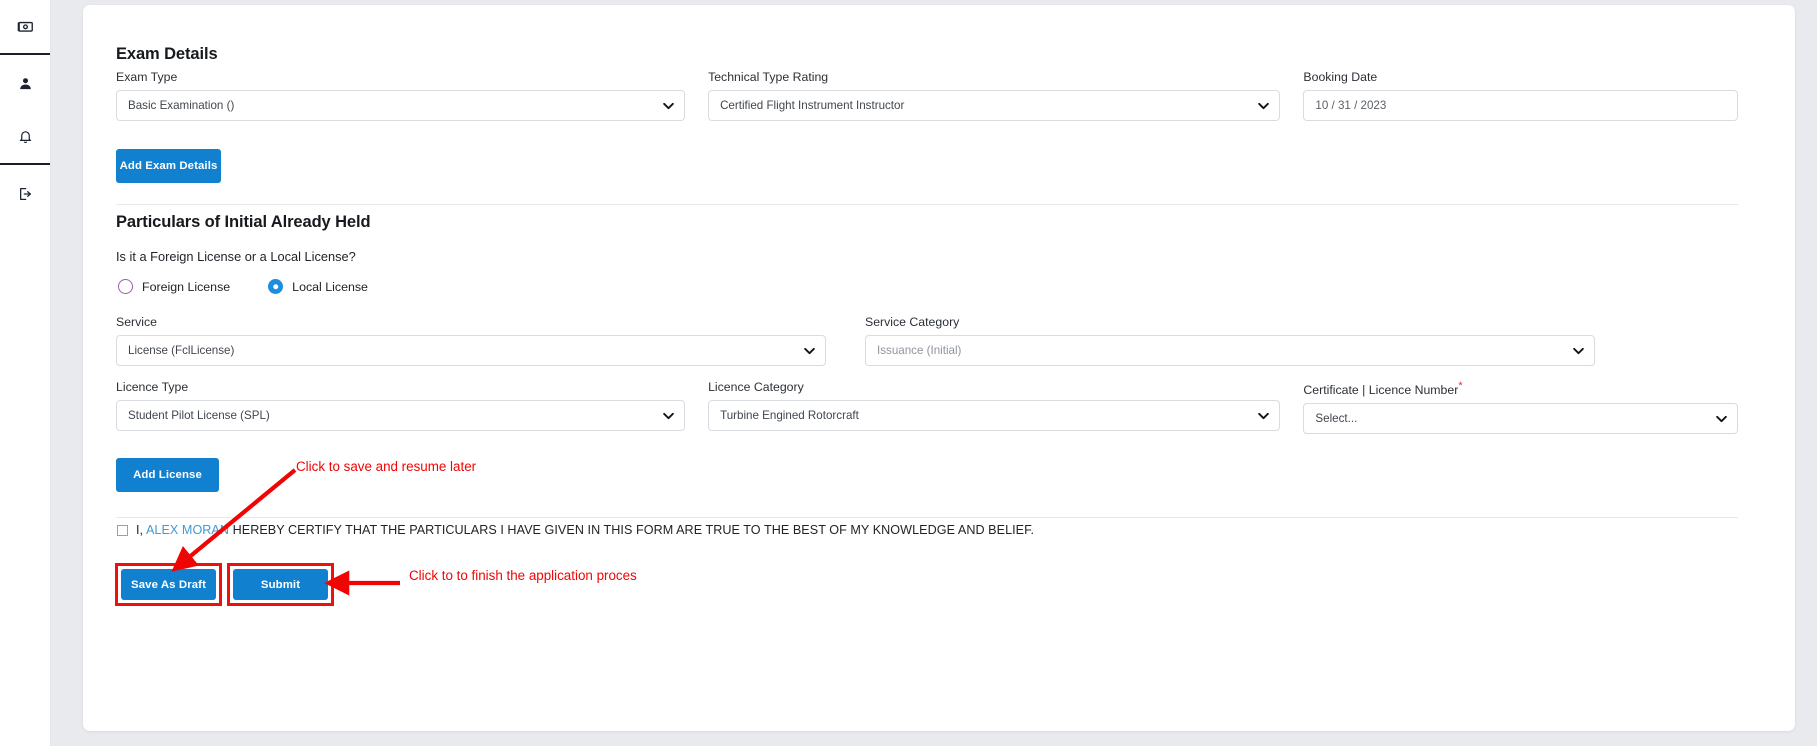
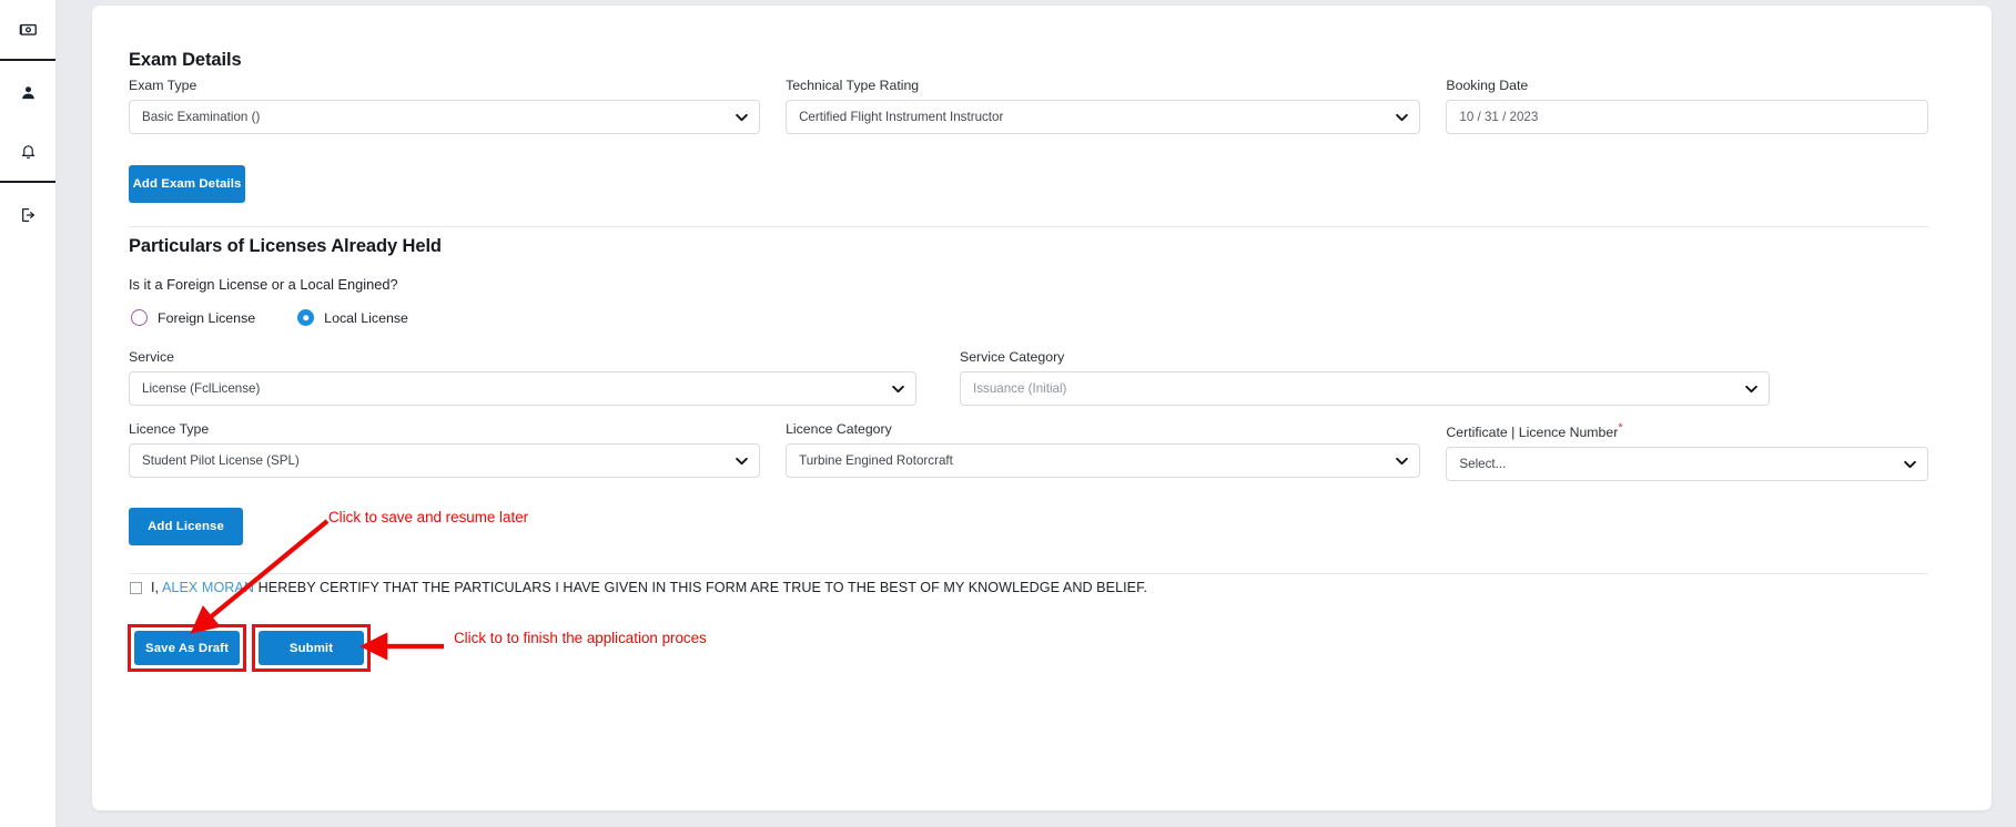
  Exam Details
  Exam Type
  Basic Examination ()
  Technical Type Rating
  Certified Flight Instrument Instructor
  Booking Date
  10 / 31 / 2023
  Add Exam Details
- Particulars of Initial Already Held
+ Particulars of Licenses Already Held
- Is it a Foreign License or a Local License?
+ Is it a Foreign License or a Local Engined?
  Foreign License
  Local License
  Service
  License (FclLicense)
  Service Category
  Issuance (Initial)
  Licence Type
  Student Pilot License (SPL)
  Licence Category
  Turbine Engined Rotorcraft
  Certificate | Licence Number*
  Select...
  Add License
  I, ALEX MORA HEREBY CERTIFY THAT THE PARTICULARS I HAVE GIVEN IN THIS FORM ARE TRUE TO THE BEST OF MY KNOWLEDGE AND BELIEF.
  Save As Draft
  Submit
  Click to save and resume later
  Click to to finish the application proces
